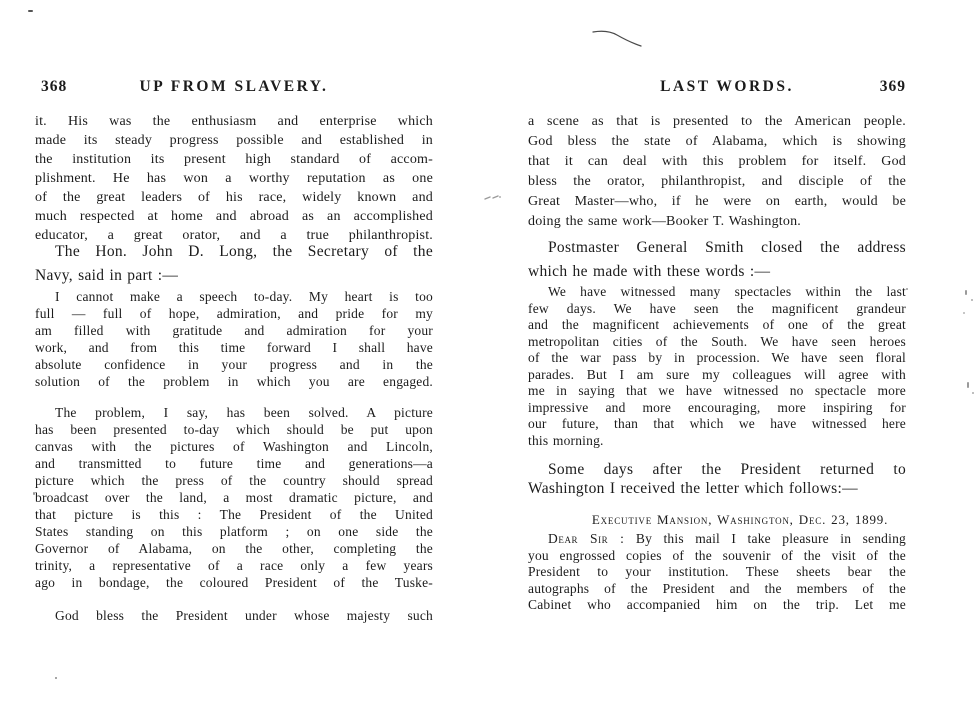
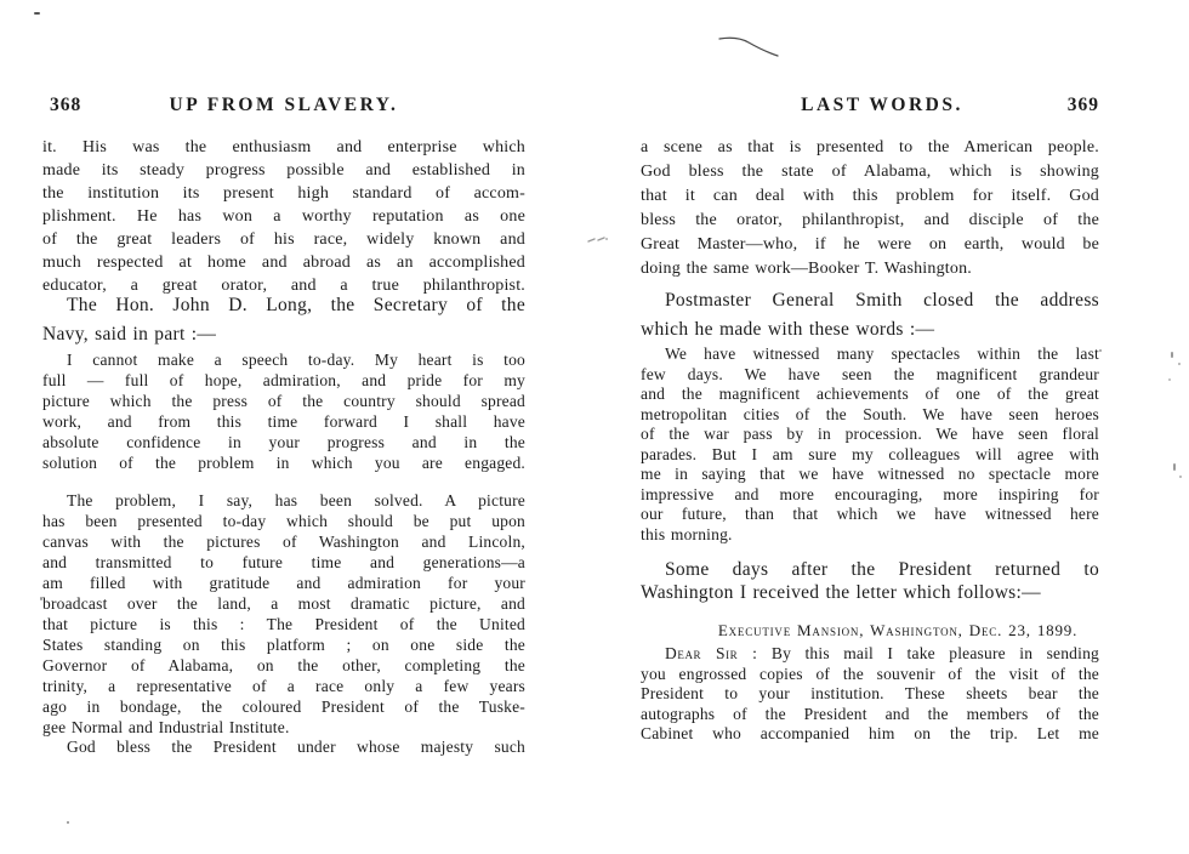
  368
  UP FROM SLAVERY.
  it. His was the enthusiasm and enterprise which
  made its steady progress possible and established in
  the institution its present high standard of accom-
  plishment. He has won a worthy reputation as one
  of the great leaders of his race, widely known and
  much respected at home and abroad as an accomplished
  educator, a great orator, and a true philanthropist.
  The Hon. John D. Long, the Secretary of the
  Navy, said in part :—
  I cannot make a speech to-day. My heart is too
  full — full of hope, admiration, and pride for my
- am filled with gratitude and admiration for your
+ picture which the press of the country should spread
  work, and from this time forward I shall have
  absolute confidence in your progress and in the
  solution of the problem in which you are engaged.
  The problem, I say, has been solved. A picture
  has been presented to-day which should be put upon
  canvas with the pictures of Washington and Lincoln,
  and transmitted to future time and generations—a
- picture which the press of the country should spread
+ am filled with gratitude and admiration for your
  broadcast over the land, a most dramatic picture, and
  that picture is this : The President of the United
  States standing on this platform ; on one side the
  Governor of Alabama, on the other, completing the
  trinity, a representative of a race only a few years
  ago in bondage, the coloured President of the Tuske-
+ gee Normal and Industrial Institute.
  God bless the President under whose majesty such
  LAST WORDS.
  369
  a scene as that is presented to the American people.
  God bless the state of Alabama, which is showing
  that it can deal with this problem for itself. God
  bless the orator, philanthropist, and disciple of the
  Great Master—who, if he were on earth, would be
  doing the same work—Booker T. Washington.
  Postmaster General Smith closed the address
  which he made with these words :—
  We have witnessed many spectacles within the last
  few days. We have seen the magnificent grandeur
  and the magnificent achievements of one of the great
  metropolitan cities of the South. We have seen heroes
  of the war pass by in procession. We have seen floral
  parades. But I am sure my colleagues will agree with
  me in saying that we have witnessed no spectacle more
  impressive and more encouraging, more inspiring for
  our future, than that which we have witnessed here
  this morning.
  Some days after the President returned to
  Washington I received the letter which follows:—
  Executive Mansion, Washington, Dec. 23, 1899.
  Dear Sir : By this mail I take pleasure in sending
  you engrossed copies of the souvenir of the visit of the
  President to your institution. These sheets bear the
  autographs of the President and the members of the
  Cabinet who accompanied him on the trip. Let me
